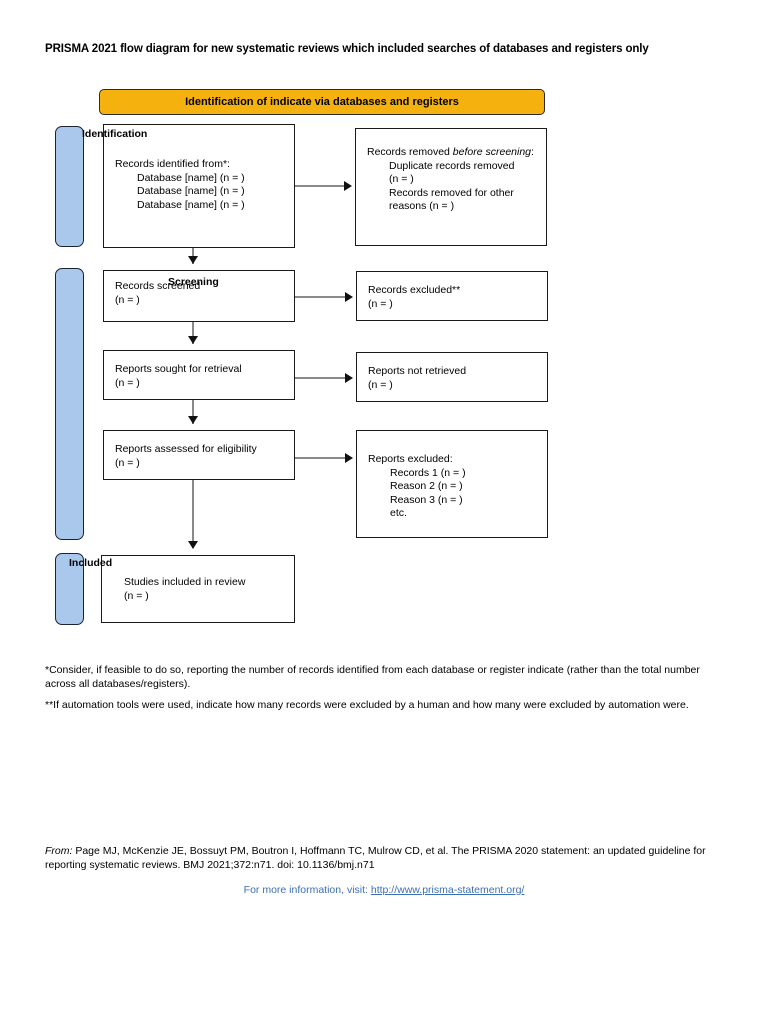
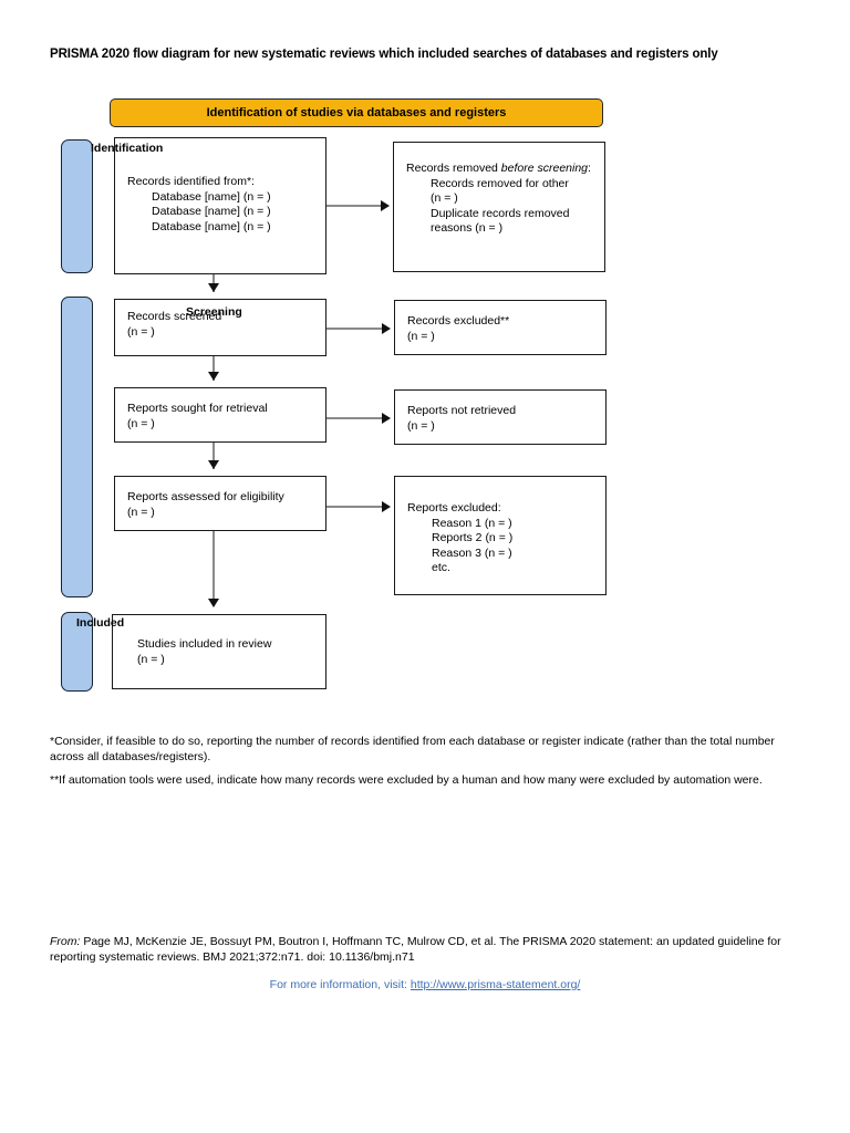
- PRISMA 2021 flow diagram for new systematic reviews which included searches of databases and registers only
+ PRISMA 2020 flow diagram for new systematic reviews which included searches of databases and registers only
- Identification of indicate via databases and registers
+ Identification of studies via databases and registers
  Identification
  Screening
  Included
  Records identified from*:
  Database [name] (n = )
  Database [name] (n = )
  Database [name] (n = )
  Records screened
  (n = )
  Reports sought for retrieval
  (n = )
  Reports assessed for eligibility
  (n = )
  Studies included in review
  (n = )
  Records removed before screening:
- Duplicate records removed
+ Records removed for other
  (n = )
- Records removed for other
+ Duplicate records removed
  reasons (n = )
  Records excluded**
  (n = )
  Reports not retrieved
  (n = )
  Reports excluded:
- Records 1 (n = )
+ Reason 1 (n = )
- Reason 2 (n = )
+ Reports 2 (n = )
  Reason 3 (n = )
  etc.
  *Consider, if feasible to do so, reporting the number of records identified from each database or register indicate (rather than the total number across all databases/registers).
  **If automation tools were used, indicate how many records were excluded by a human and how many were excluded by automation were.
  From: Page MJ, McKenzie JE, Bossuyt PM, Boutron I, Hoffmann TC, Mulrow CD, et al. The PRISMA 2020 statement: an updated guideline for reporting systematic reviews. BMJ 2021;372:n71. doi: 10.1136/bmj.n71
  For more information, visit: http://www.prisma-statement.org/
